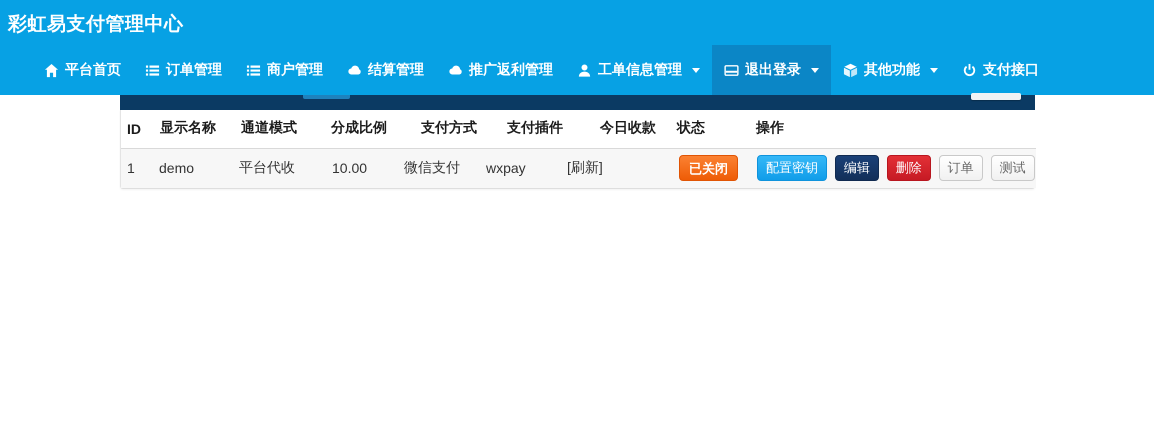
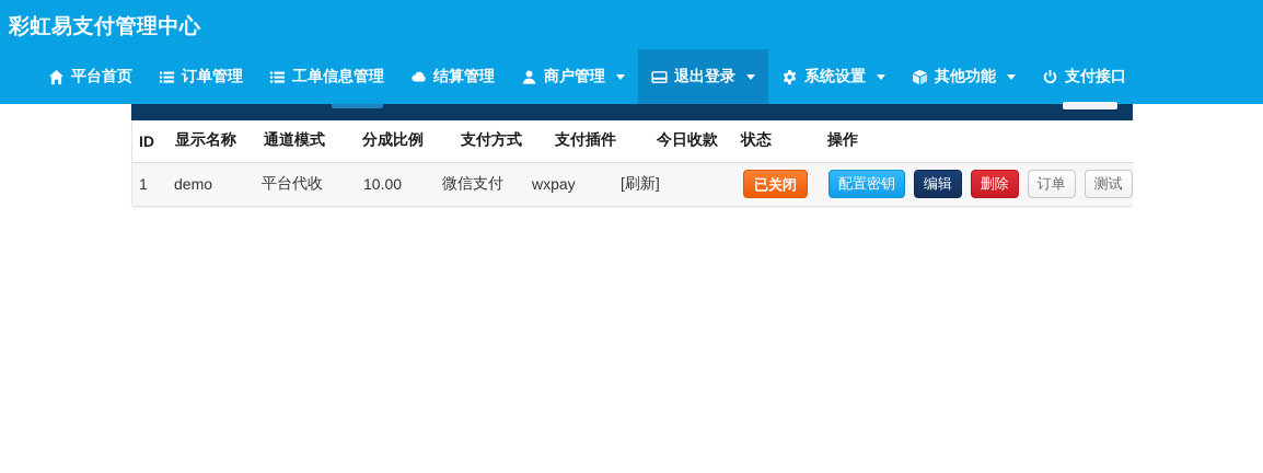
  彩虹易支付管理中心
  平台首页
  订单管理
- 商户管理
+ 工单信息管理
  结算管理
- 推广返利管理
- 工单信息管理
+ 商户管理
  退出登录
+ 系统设置
  其他功能
  支付接口
  ID	显示名称	通道模式	分成比例	支付方式	支付插件	今日收款	状态	操作
  1	demo	平台代收	10.00	微信支付	wxpay	[刷新]	已关闭	配置密钥 编辑 删除 订单 测试
